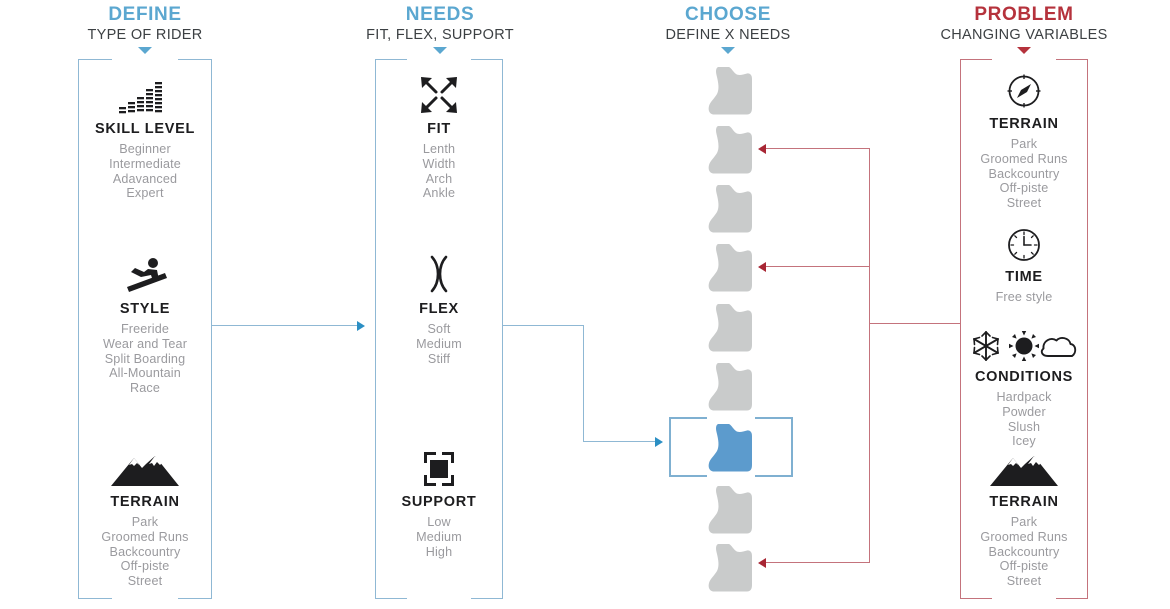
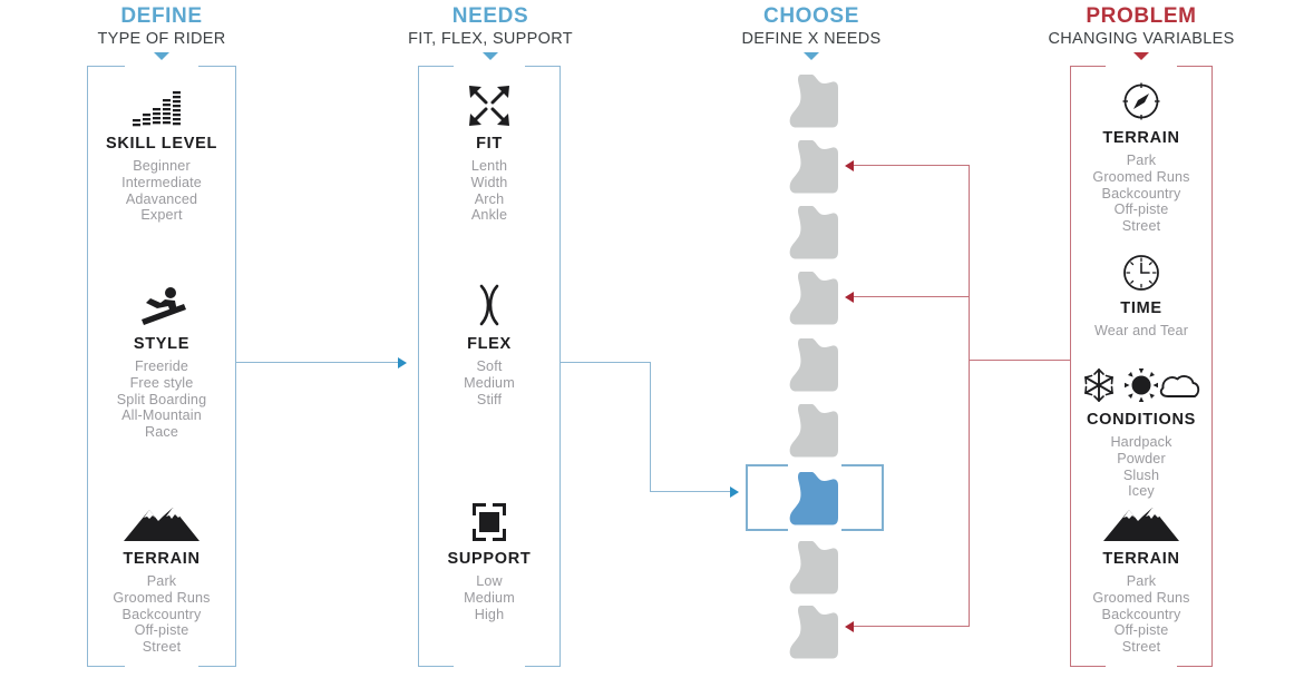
  DEFINE
  TYPE OF RIDER
  SKILL LEVEL
  Beginner
  Intermediate
  Adavanced
  Expert
  STYLE
  Freeride
- Wear and Tear
+ Free style
  Split Boarding
  All-Mountain
  Race
  TERRAIN
  Park
  Groomed Runs
  Backcountry
  Off-piste
  Street
  NEEDS
  FIT, FLEX, SUPPORT
  FIT
  Lenth
  Width
  Arch
  Ankle
  FLEX
  Soft
  Medium
  Stiff
  SUPPORT
  Low
  Medium
  High
  CHOOSE
  DEFINE X NEEDS
  PROBLEM
  CHANGING VARIABLES
  TERRAIN
  Park
  Groomed Runs
  Backcountry
  Off-piste
  Street
  TIME
- Free style
+ Wear and Tear
  CONDITIONS
  Hardpack
  Powder
  Slush
  Icey
  TERRAIN
  Park
  Groomed Runs
  Backcountry
  Off-piste
  Street
